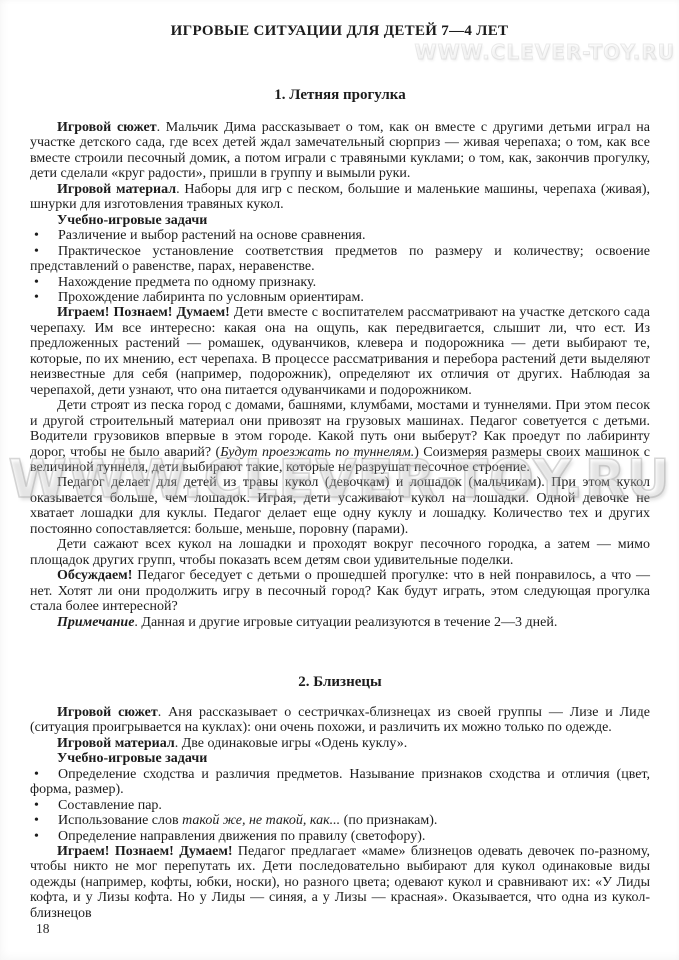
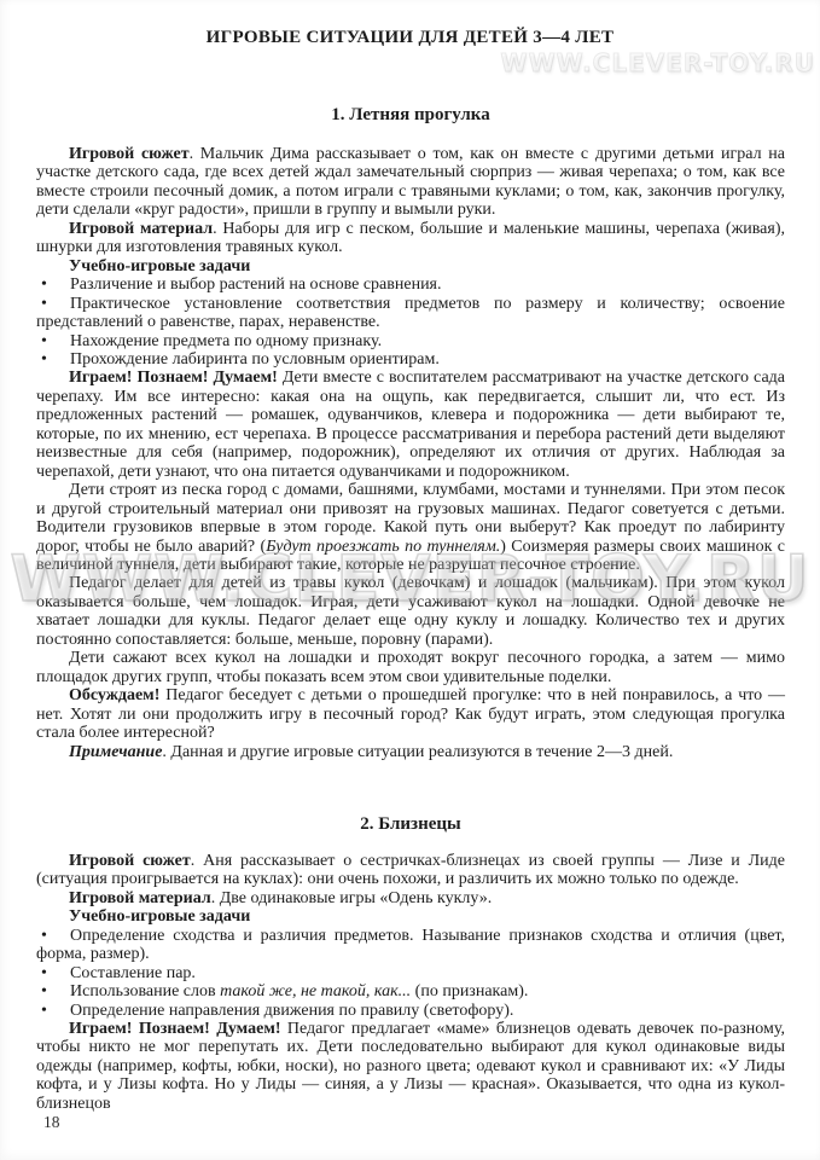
  WWW.CLEVER-TOY.RU
  WWW.CLEVER-TOY.RU
- ИГРОВЫЕ СИТУАЦИИ ДЛЯ ДЕТЕЙ 7—4 ЛЕТ
+ ИГРОВЫЕ СИТУАЦИИ ДЛЯ ДЕТЕЙ 3—4 ЛЕТ
  1. Летняя прогулка
  Игровой сюжет. Мальчик Дима рассказывает о том, как он вместе с другими детьми играл на участке детского сада, где всех детей ждал замечательный сюрприз — живая черепаха; о том, как все вместе строили песочный домик, а потом играли с травяными куклами; о том, как, закончив прогулку, дети сделали «круг радости», пришли в группу и вымыли руки.
  Игровой материал. Наборы для игр с песком, большие и маленькие машины, черепаха (живая), шнурки для изготовления травяных кукол.
  Учебно-игровые задачи
  • Различение и выбор растений на основе сравнения.
  • Практическое установление соответствия предметов по размеру и количеству; освоение представлений о равенстве, парах, неравенстве.
  • Нахождение предмета по одному признаку.
  • Прохождение лабиринта по условным ориентирам.
  Играем! Познаем! Думаем! Дети вместе с воспитателем рассматривают на участке детского сада черепаху. Им все интересно: какая она на ощупь, как передвигается, слышит ли, что ест. Из предложенных растений — ромашек, одуванчиков, клевера и подорожника — дети выбирают те, которые, по их мнению, ест черепаха. В процессе рассматривания и перебора растений дети выделяют неизвестные для себя (например, подорожник), определяют их отличия от других. Наблюдая за черепахой, дети узнают, что она питается одуванчиками и подорожником.
  Дети строят из песка город с домами, башнями, клумбами, мостами и туннелями. При этом песок и другой строительный материал они привозят на грузовых машинах. Педагог советуется с детьми. Водители грузовиков впервые в этом городе. Какой путь они выберут? Как проедут по лабиринту дорог, чтобы не было аварий? (Будут проезжать по туннелям.) Соизмеряя размеры своих машинок с величиной туннеля, дети выбирают такие, которые не разрушат песочное строение.
  Педагог делает для детей из травы кукол (девочкам) и лошадок (мальчикам). При этом кукол оказывается больше, чем лошадок. Играя, дети усаживают кукол на лошадки. Одной девочке не хватает лошадки для куклы. Педагог делает еще одну куклу и лошадку. Количество тех и других постоянно сопоставляется: больше, меньше, поровну (парами).
- Дети сажают всех кукол на лошадки и проходят вокруг песочного городка, а затем — мимо площадок других групп, чтобы показать всем детям свои удивительные поделки.
+ Дети сажают всех кукол на лошадки и проходят вокруг песочного городка, а затем — мимо площадок других групп, чтобы показать всем этом свои удивительные поделки.
  Обсуждаем! Педагог беседует с детьми о прошедшей прогулке: что в ней понравилось, а что — нет. Хотят ли они продолжить игру в песочный город? Как будут играть, этом следующая прогулка стала более интересной?
  Примечание. Данная и другие игровые ситуации реализуются в течение 2—3 дней.
  2. Близнецы
  Игровой сюжет. Аня рассказывает о сестричках-близнецах из своей группы — Лизе и Лиде (ситуация проигрывается на куклах): они очень похожи, и различить их можно только по одежде.
  Игровой материал. Две одинаковые игры «Одень куклу».
  Учебно-игровые задачи
  • Определение сходства и различия предметов. Называние признаков сходства и отличия (цвет, форма, размер).
  • Составление пар.
  • Использование слов такой же, не такой, как... (по признакам).
  • Определение направления движения по правилу (светофору).
  Играем! Познаем! Думаем! Педагог предлагает «маме» близнецов одевать девочек по-разному, чтобы никто не мог перепутать их. Дети последовательно выбирают для кукол одинаковые виды одежды (например, кофты, юбки, носки), но разного цвета; одевают кукол и сравнивают их: «У Лиды кофта, и у Лизы кофта. Но у Лиды — синяя, а у Лизы — красная». Оказывается, что одна из кукол-близнецов
  18
